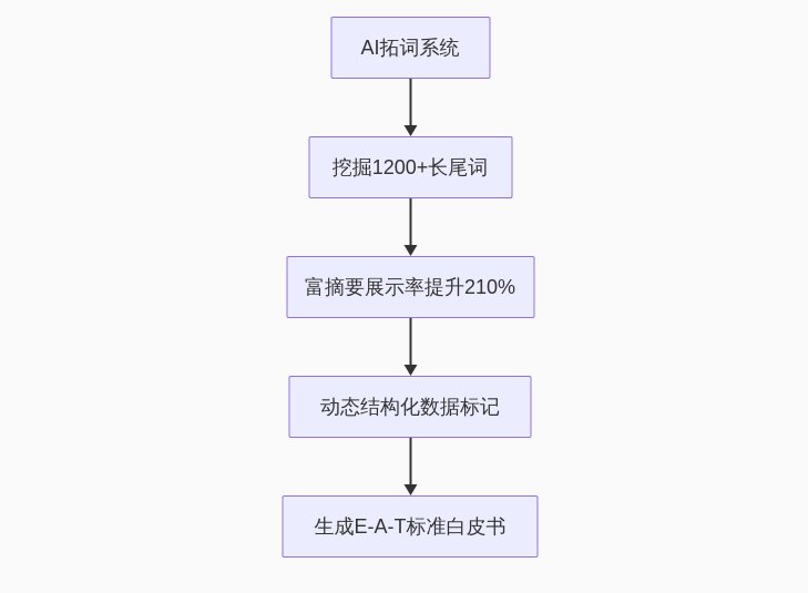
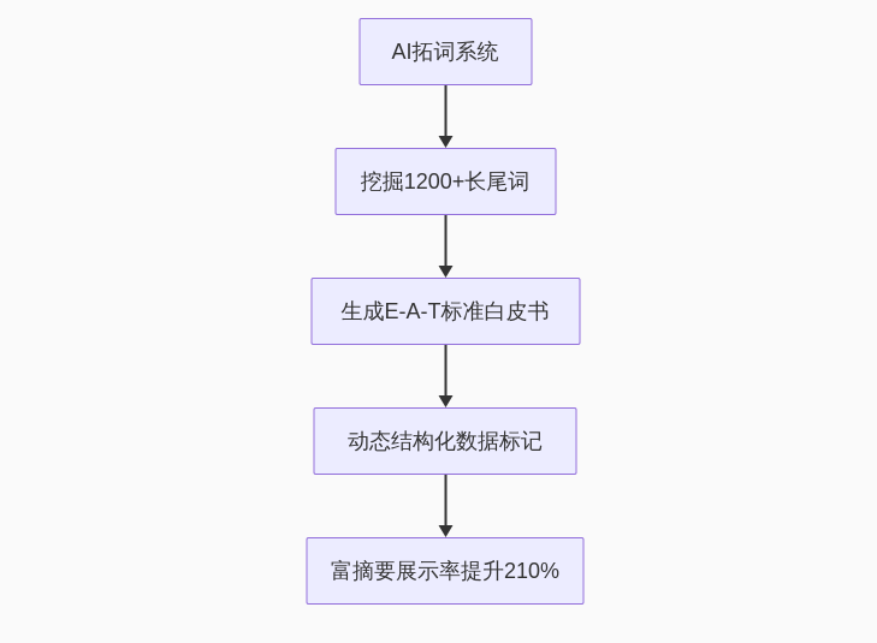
  AI拓词系统
  挖掘1200+长尾词
- 富摘要展示率提升210%
+ 生成E-A-T标准白皮书
  动态结构化数据标记
- 生成E-A-T标准白皮书
+ 富摘要展示率提升210%
